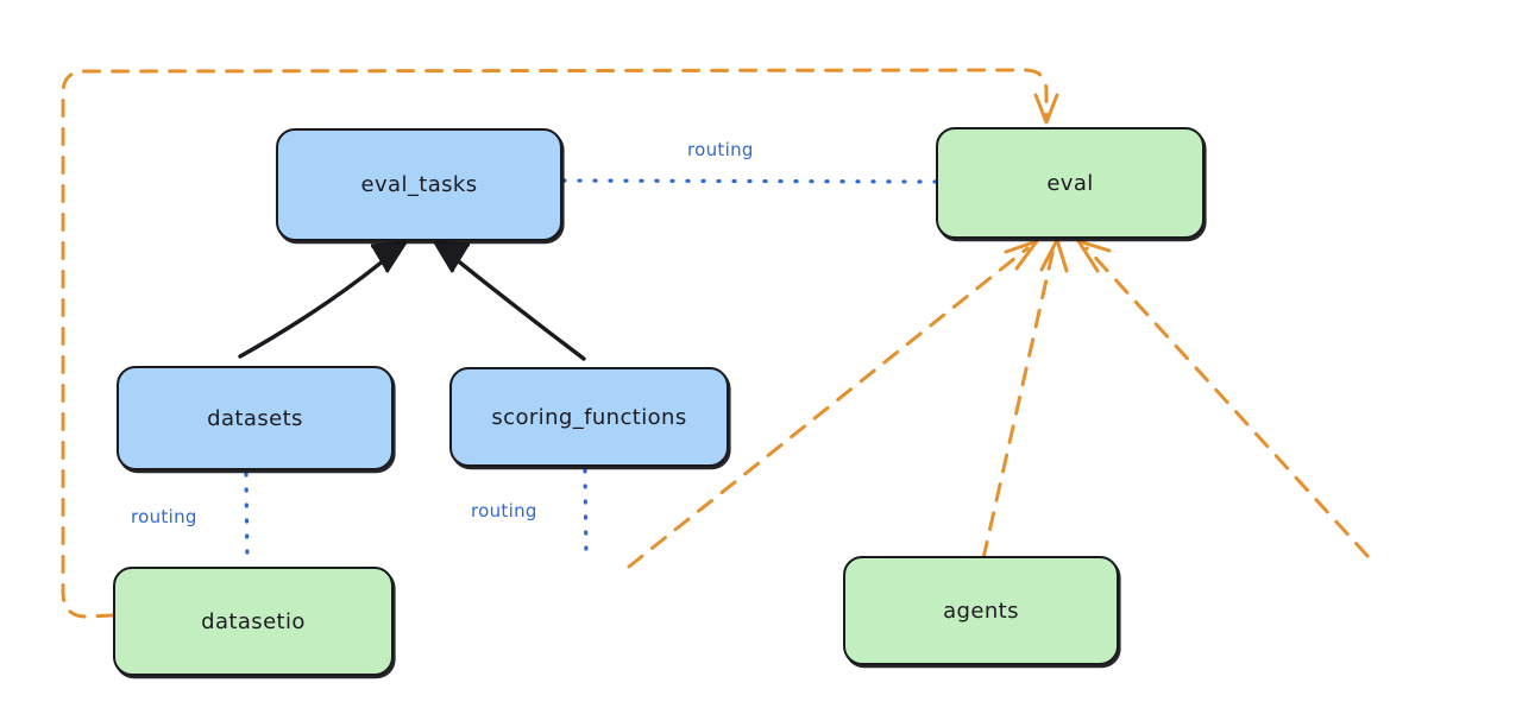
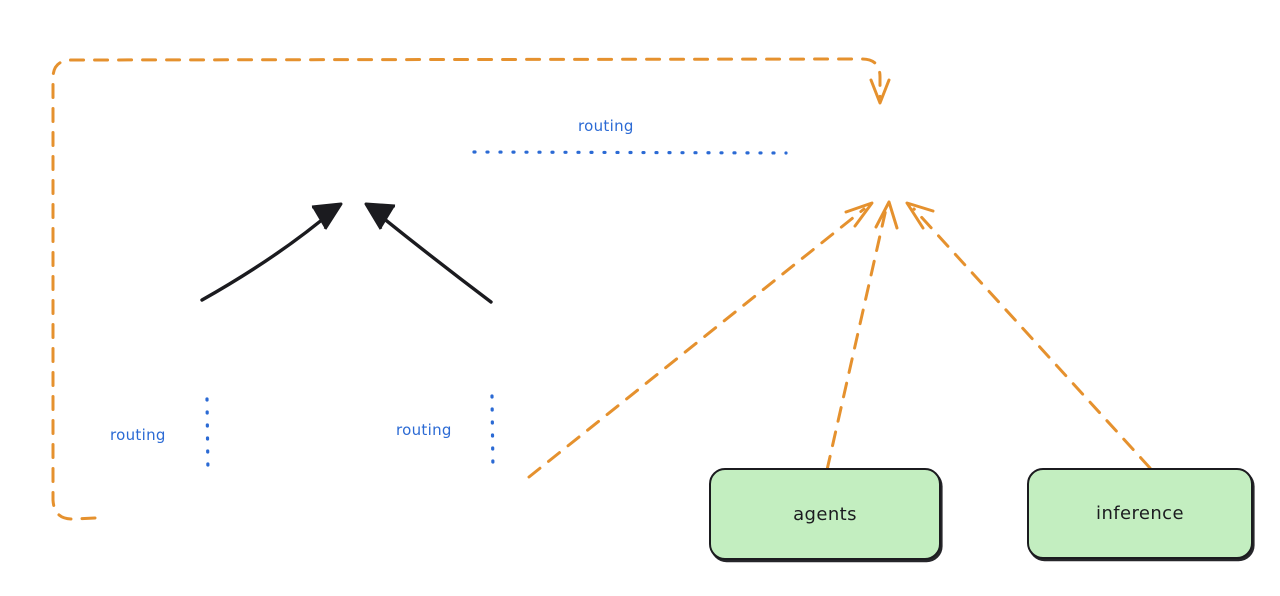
- eval_tasks
- eval
- datasets
- scoring_functions
- datasetio
  agents
+ inference
  routing
  routing
  routing
